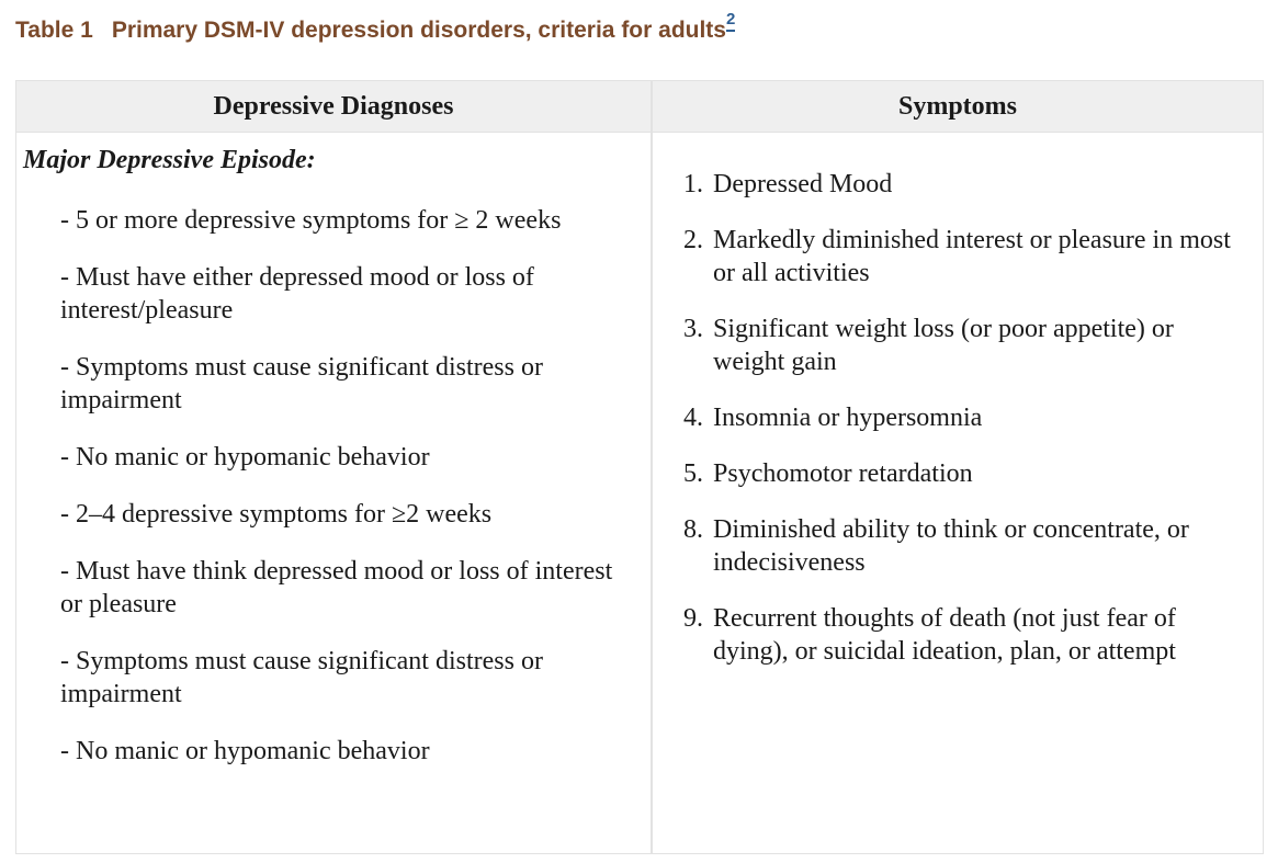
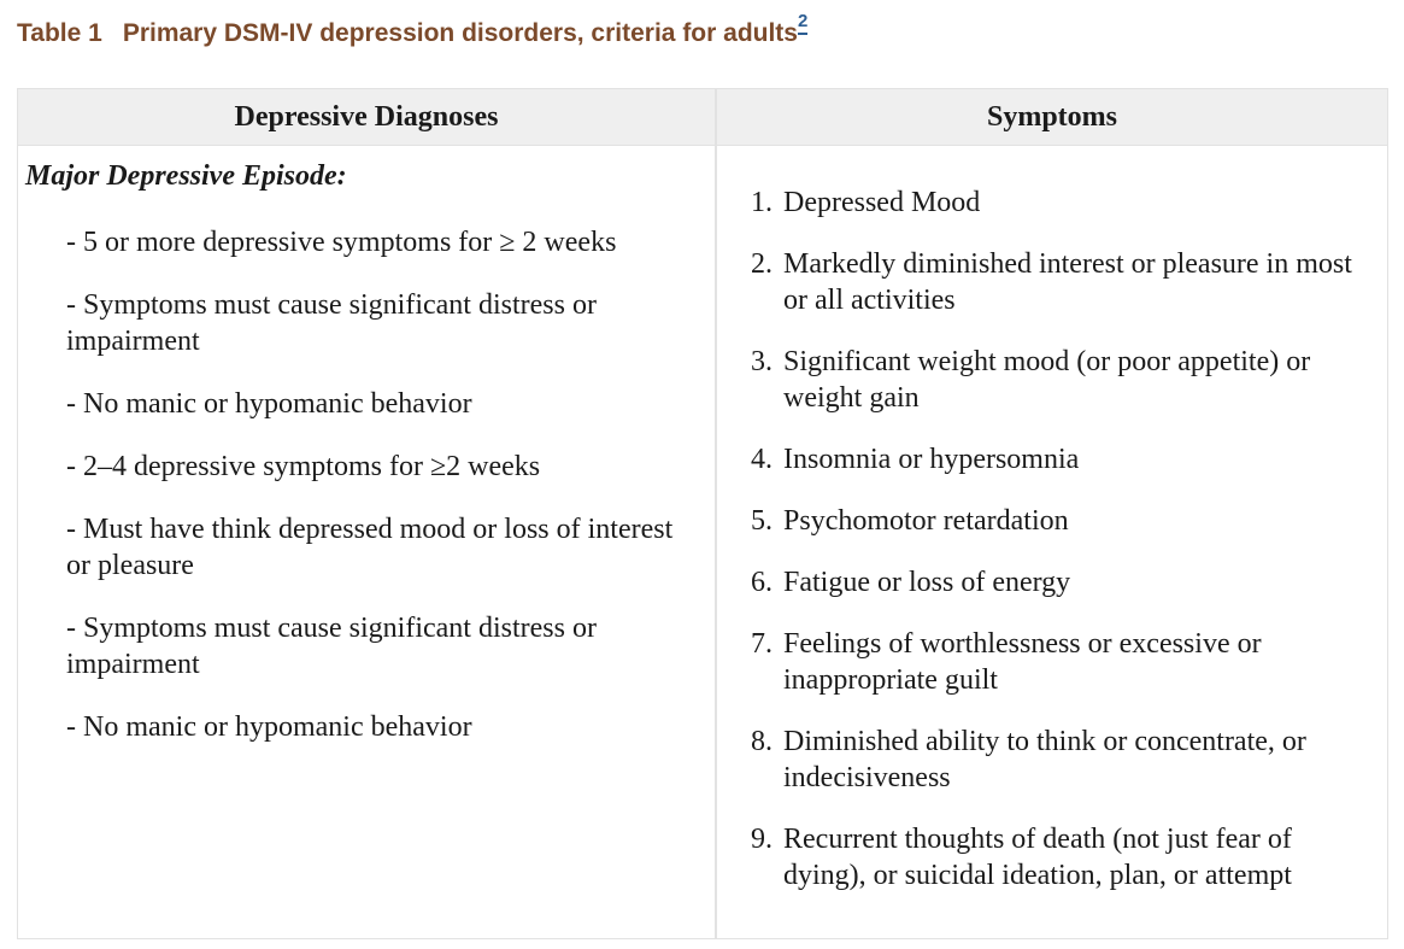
  Table 1 Primary DSM-IV depression disorders, criteria for adults2
  Depressive Diagnoses
  Symptoms
  Major Depressive Episode:
  - 5 or more depressive symptoms for ≥ 2 weeks
- - Must have either depressed mood or loss of
- interest/pleasure
  - Symptoms must cause significant distress or
  impairment
  - No manic or hypomanic behavior
  - 2–4 depressive symptoms for ≥2 weeks
  - Must have think depressed mood or loss of interest
  or pleasure
  - Symptoms must cause significant distress or
  impairment
  - No manic or hypomanic behavior
  1.
  Depressed Mood
  2.
  Markedly diminished interest or pleasure in most
  or all activities
  3.
- Significant weight loss (or poor appetite) or
+ Significant weight mood (or poor appetite) or
  weight gain
  4.
  Insomnia or hypersomnia
  5.
  Psychomotor retardation
+ 6.
+ Fatigue or loss of energy
+ 7.
+ Feelings of worthlessness or excessive or
+ inappropriate guilt
  8.
  Diminished ability to think or concentrate, or
  indecisiveness
  9.
  Recurrent thoughts of death (not just fear of
  dying), or suicidal ideation, plan, or attempt
